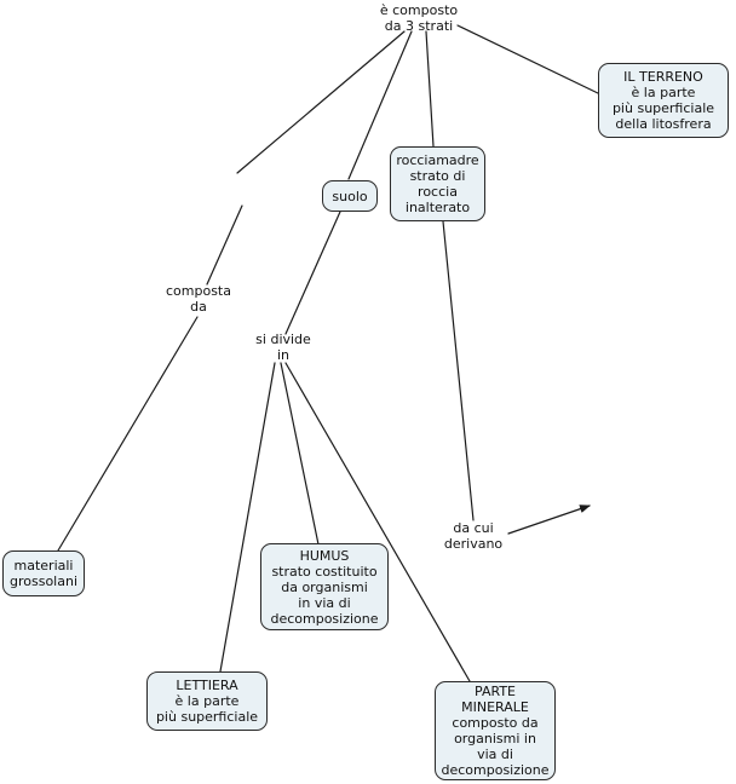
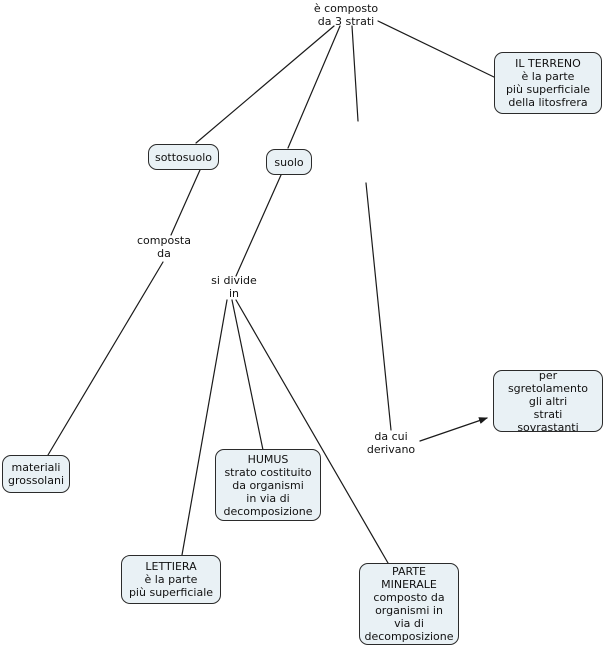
  è composto
  da 3 strati
  IL TERRENO
  è la parte
  più superficiale
  della litosfrera
+ sottosuolo
  suolo
- rocciamadre
- strato di
- roccia
- inalterato
  composta
  da
  si divide
  in
+ per sgretolamento
+ gli altri
+ strati
+ sovrastanti
  da cui
  derivano
  materiali
  grossolani
  HUMUS
  strato costituito
  da organismi
  in via di
  decomposizione
  LETTIERA
  è la parte
  più superficiale
  PARTE
  MINERALE
  composto da
  organismi in
  via di
  decomposizione
